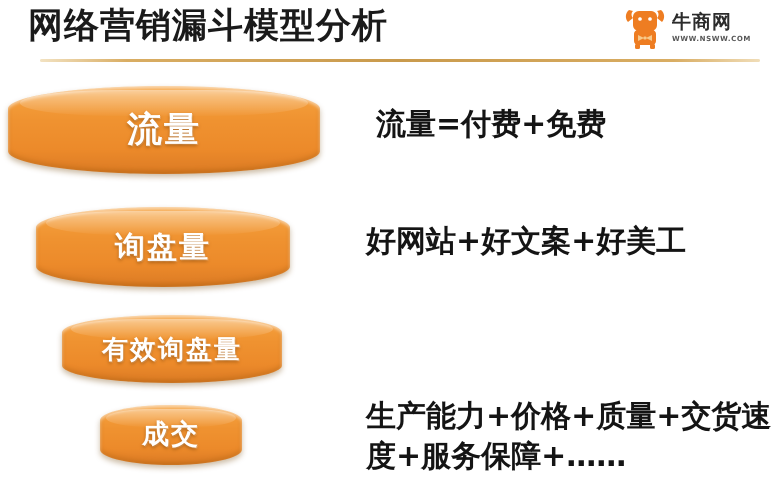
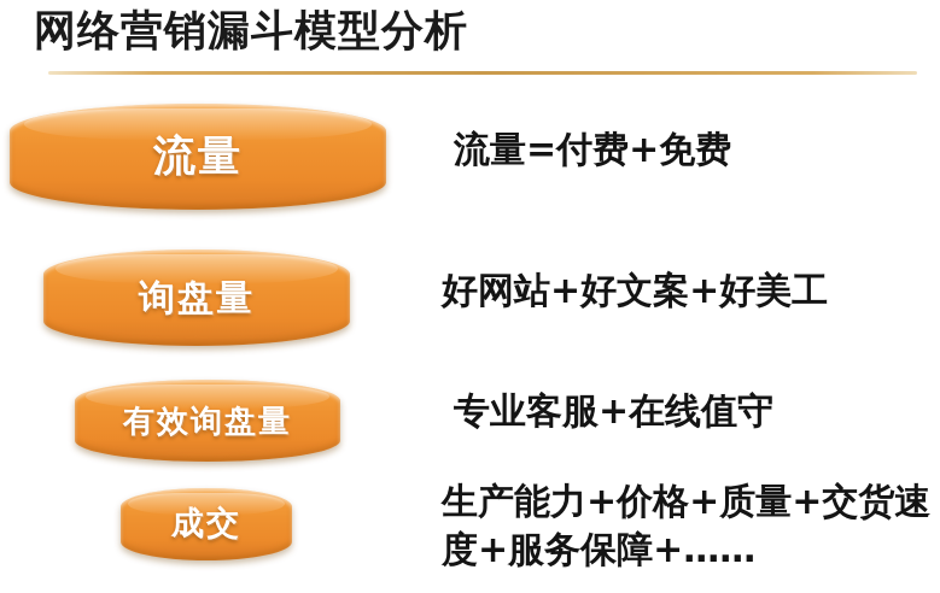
  网络营销漏斗模型分析
- 牛商网
- WWW.NSWW.COM
  流量
  询盘量
  有效询盘量
  成交
  流量=付费+免费
  好网站+好文案+好美工
+ 专业客服+在线值守
  生产能力+价格+质量+交货速度+服务保障+……
